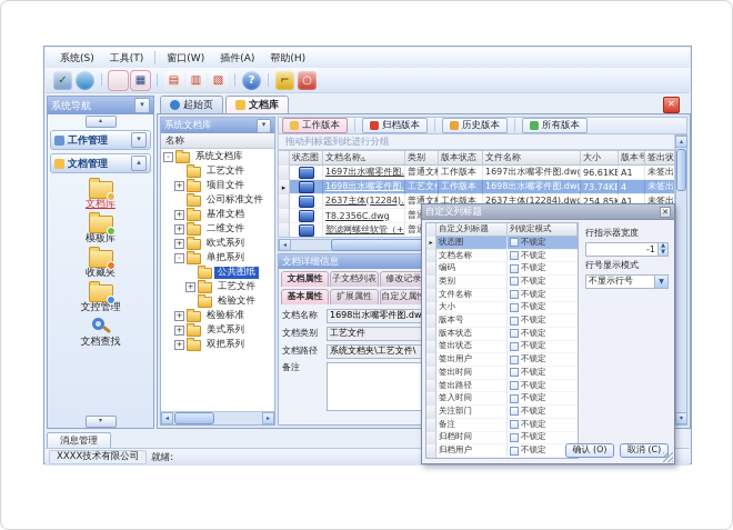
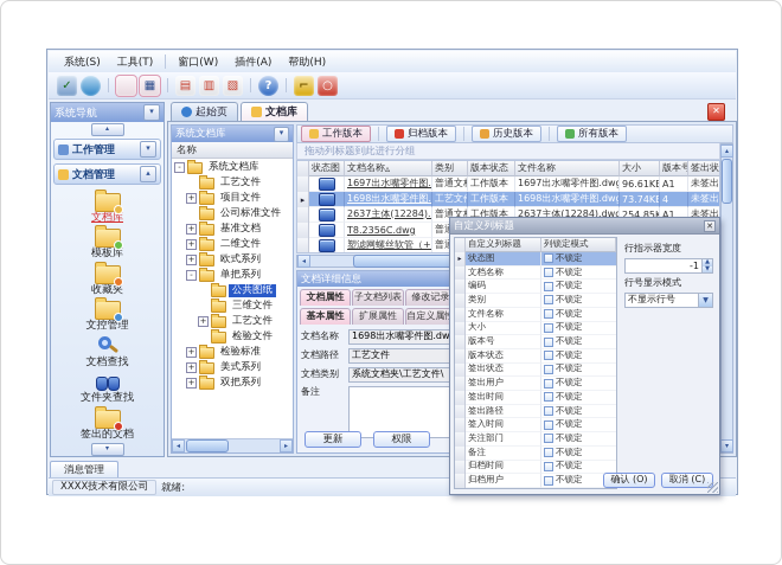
  系统(S)
  工具(T)
  窗口(W)
  插件(A)
  帮助(H)
  ✓
  ▦
  ▤
  ▥
  ▧
  ?
  ⌐
  ○
  系统导航
  ▾
  工作管理
  ▾
  文档管理
  ▴
  文档库
  模板库
  收藏夹
  文控管理
  文档查找
+ 文件夹查找
+ 签出的文档
  消息管理
  XXXX技术有限公司
  就绪:
  起始页
  文档库
  ✕
  系统文档库
  ▾
  名称
  -
  系统文档库
  工艺文件
  +
  项目文件
  公司标准文件
  +
  基准文档
  +
  二维文件
  +
  欧式系列
  -
  单把系列
  公共图纸
+ 三维文件
  +
  工艺文件
  检验文件
  +
  检验标准
  +
  美式系列
  +
  双把系列
  工作版本
  归档版本
  历史版本
  所有版本
  拖动列标题到此进行分组
  状态图
  文档名称
  ▵
  类别
  版本状态
  文件名称
  大小
  版本号
  签出状
  1697出水嘴零件图.
  普通文
  工作版本
  1697出水嘴零件图.dwg
  96.61KB
  A1
  未签出
  ▸
  1698出水嘴零件图.
  工艺文
  工作版本
  1698出水嘴零件图.dw
  73.74KB
  4
  未签出
  2637主体(12284).
  普通文
  工作版本
  2637主体(12284).dwg
  254.85K
  A1
  未签出
  T8.2356C.dwg
  塑滤网螺丝软管（+
  文档详细信息
  文档属性
  子文档列表
  修改记录
  基本属性
  扩展属性
  自定义属
  文档名称
  1698出水嘴零件图.dw
- 文档类别
+ 文档路径
  工艺文件
- 文档路径
+ 文档类别
  系统文档夹\工艺文件\
  备注
+ 更新
+ 权限
  自定义列标题
  ✕
  自定义列标题
  列锁定模式
  状态图
  不锁定
  文档名称
  不锁定
  编码
  不锁定
  类别
  不锁定
  文件名称
  不锁定
  大小
  不锁定
  版本号
  不锁定
  版本状态
  不锁定
  签出状态
  不锁定
  签出用户
  不锁定
  签出时间
  不锁定
  签出路径
  不锁定
  签入时间
  不锁定
  关注部门
  不锁定
  备注
  不锁定
  归档时间
  不锁定
  归档用户
  不锁定
  行指示器宽度
  -1
  行号显示模式
  不显示行号
  确认 (O)
  取消 (C)
